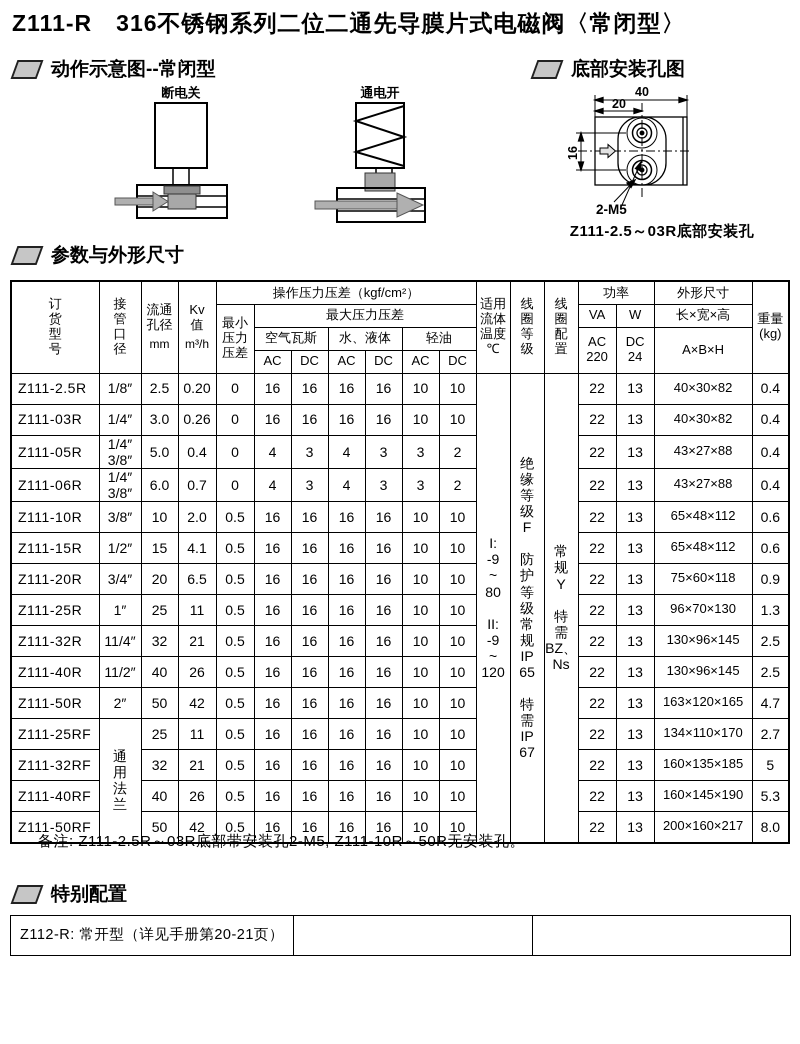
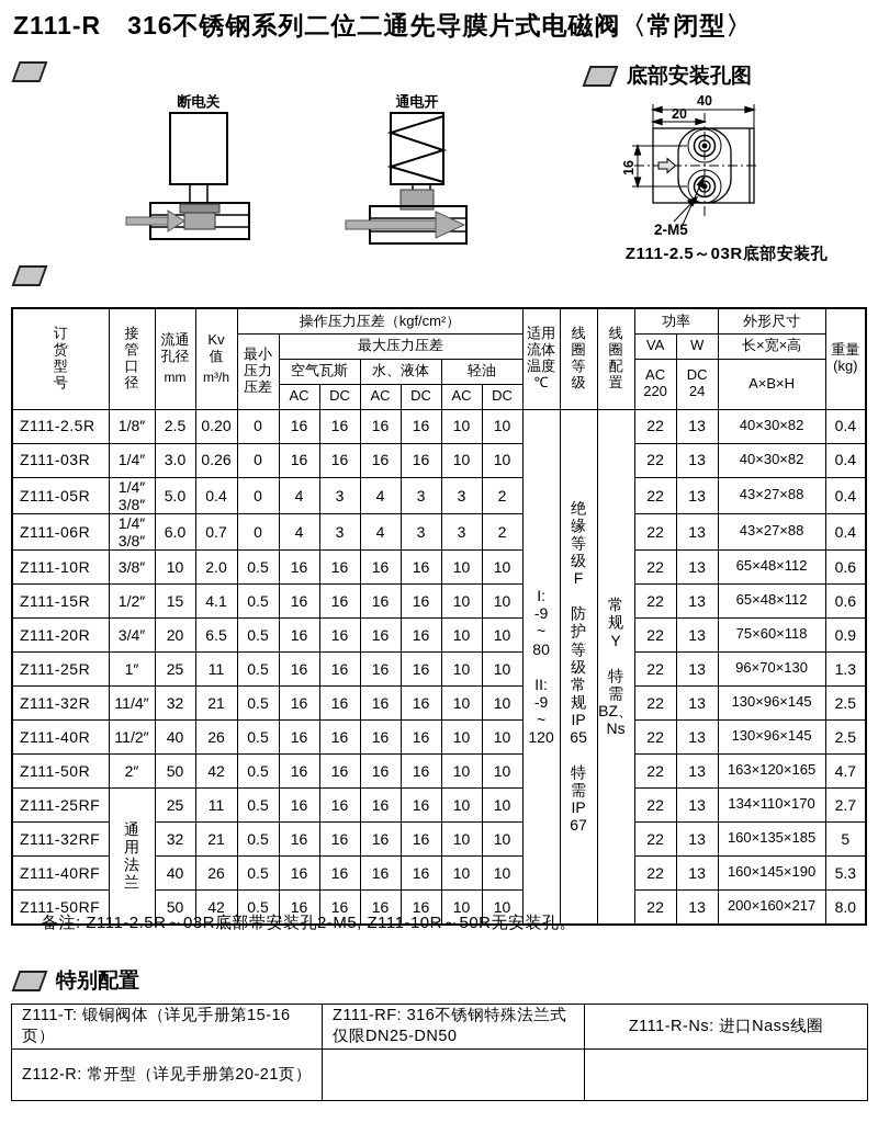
  Z111-R 316不锈钢系列二位二通先导膜片式电磁阀〈常闭型〉
- 动作示意图--常闭型
  底部安装孔图
  断电关
  通电开
  40
  20
  2-M5
  Z111-2.5～03R底部安装孔
- 参数与外形尺寸
  订 货 型 号	接 管 口 径	流通 孔径mm	Kv 值m³/h	操作压力压差（kgf/cm²）	适用 流体 温度 ℃	线 圈 等 级	线 圈 配 置	功率	外形尺寸	重量 (kg)
  最小 压力 压差	最大压力压差	VA	W	长×宽×高
  空气瓦斯	水、液体	轻油	AC 220	DC 24	A×B×H
  AC	DC	AC	DC	AC	DC
  Z111-2.5R	1/8″	2.5	0.20	0	16	16	16	16	10	10	I: -9 ~ 80 II: -9 ~ 120	绝 缘 等 级 F 防 护 等 级 常 规 IP 65 特 需 IP 67	常 规 Y 特 需 BZ、 Ns	22	13	40×30×82	0.4
  Z111-03R	1/4″	3.0	0.26	0	16	16	16	16	10	10	22	13	40×30×82	0.4
  Z111-05R	1/4″ 3/8″	5.0	0.4	0	4	3	4	3	3	2	22	13	43×27×88	0.4
  Z111-06R	1/4″ 3/8″	6.0	0.7	0	4	3	4	3	3	2	22	13	43×27×88	0.4
  Z111-10R	3/8″	10	2.0	0.5	16	16	16	16	10	10	22	13	65×48×112	0.6
  Z111-15R	1/2″	15	4.1	0.5	16	16	16	16	10	10	22	13	65×48×112	0.6
  Z111-20R	3/4″	20	6.5	0.5	16	16	16	16	10	10	22	13	75×60×118	0.9
  Z111-25R	1″	25	11	0.5	16	16	16	16	10	10	22	13	96×70×130	1.3
  Z111-32R	11/4″	32	21	0.5	16	16	16	16	10	10	22	13	130×96×145	2.5
  Z111-40R	11/2″	40	26	0.5	16	16	16	16	10	10	22	13	130×96×145	2.5
  Z111-50R	2″	50	42	0.5	16	16	16	16	10	10	22	13	163×120×165	4.7
  Z111-25RF	通 用 法 兰	25	11	0.5	16	16	16	16	10	10	22	13	134×110×170	2.7
  Z111-32RF	32	21	0.5	16	16	16	16	10	10	22	13	160×135×185	5
  Z111-40RF	40	26	0.5	16	16	16	16	10	10	22	13	160×145×190	5.3
  Z111-50RF	50	42	0.5	16	16	16	16	10	10	22	13	200×160×217	8.0
  备注: Z111-2.5R～03R底部带安装孔2-M5, Z111-10R～50R无安装孔。
  特别配置
+ Z111-T: 锻铜阀体（详见手册第15-16页）	Z111-RF: 316不锈钢特殊法兰式 仅限DN25-DN50	Z111-R-Ns: 进口Nass线圈
  Z112-R: 常开型（详见手册第20-21页）
